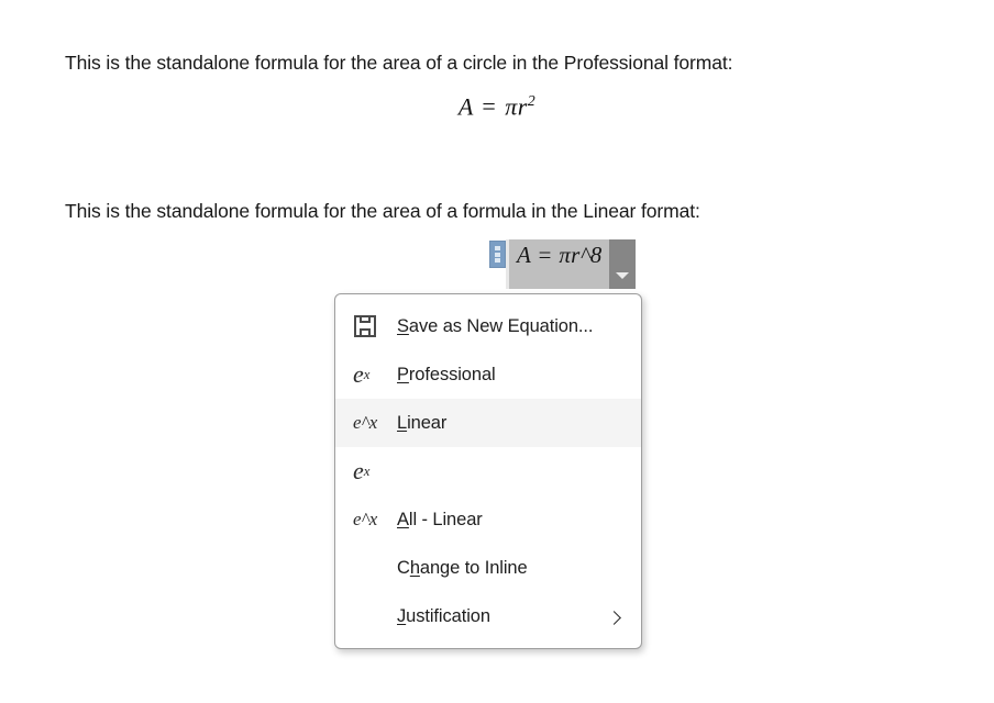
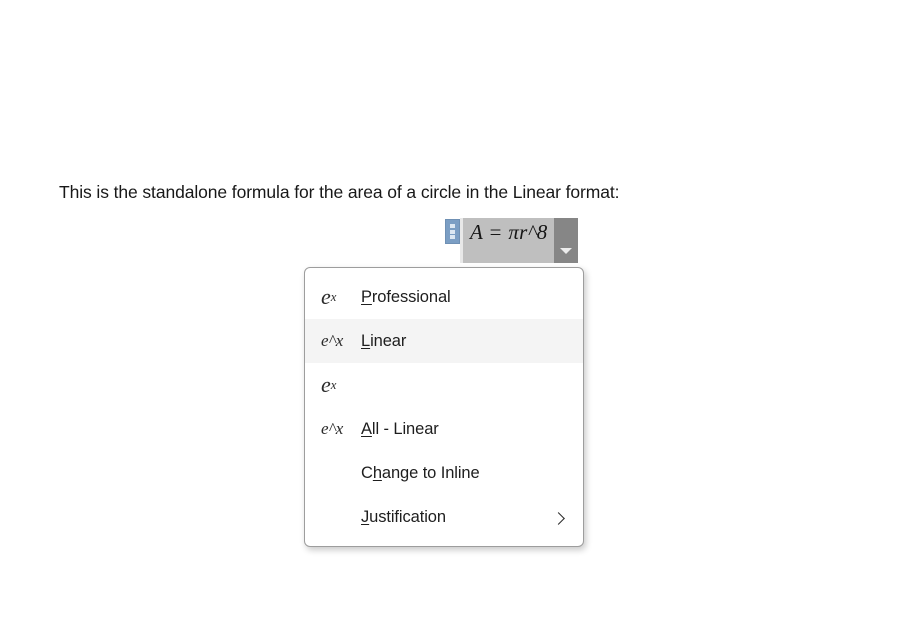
- This is the standalone formula for the area of a circle in the Professional format:
- A = πr2
- This is the standalone formula for the area of a formula in the Linear format:
+ This is the standalone formula for the area of a circle in the Linear format:
  A = πr^8
- Save as New Equation...
  e
  x
  Professional
  e^x
  Linear
  e
  x
  e^x
  All - Linear
  Change to Inline
  Justification
